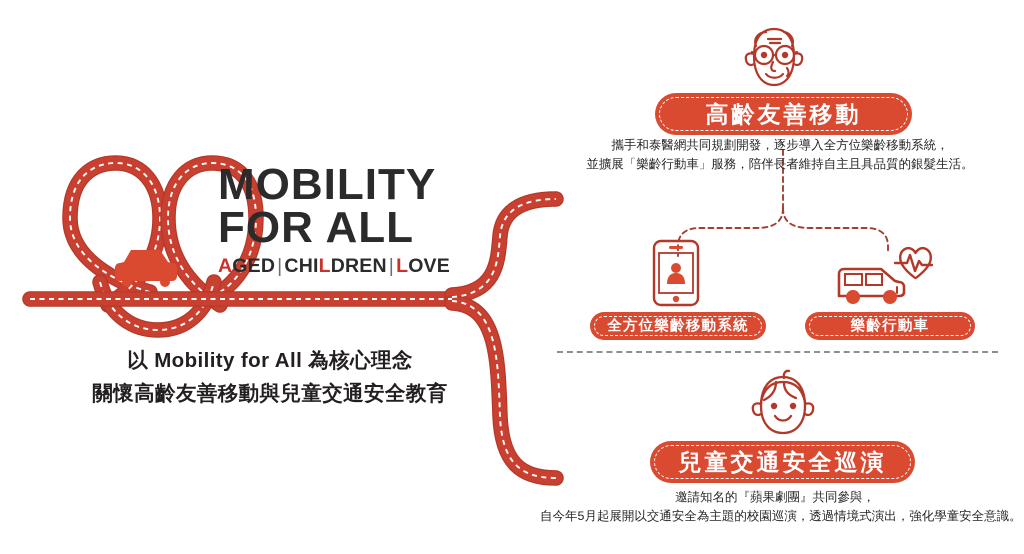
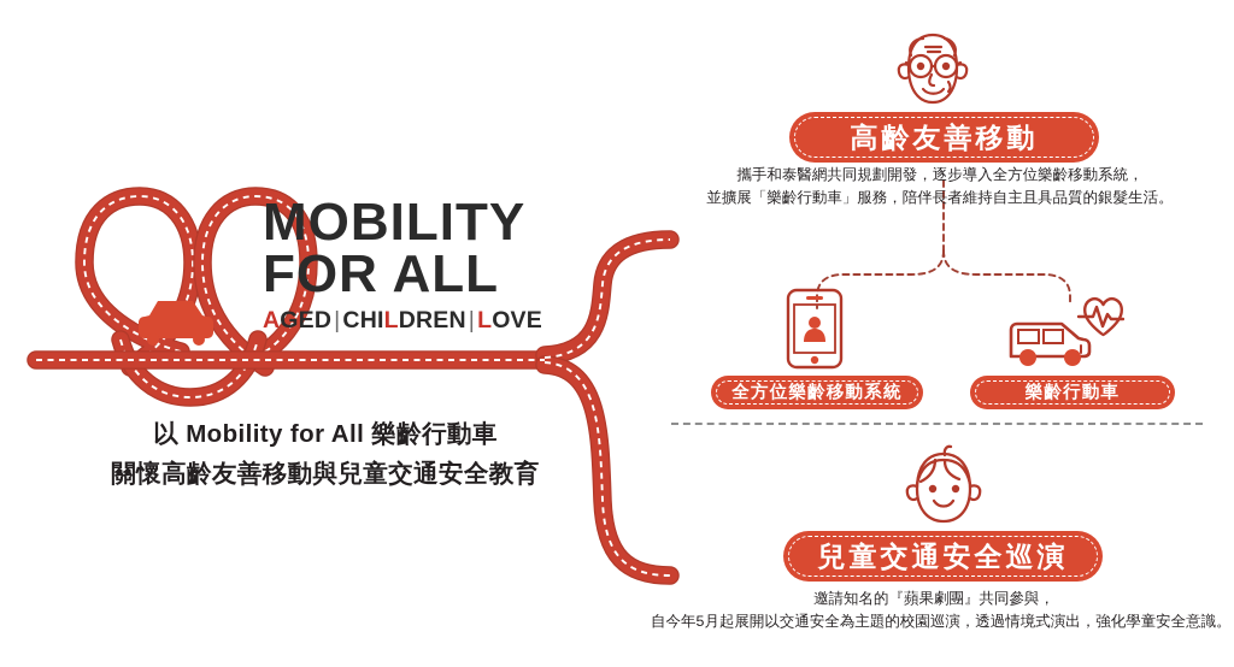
  MOBILITY
  FOR ALL
  AGED|CHILDREN|LOVE
- 以 Mobility for All 為核心理念
+ 以 Mobility for All 樂齡行動車
  關懷高齡友善移動與兒童交通安全教育
  高齡友善移動
  攜手和泰醫網共同規劃開發，逐步導入全方位樂齡移動系統，
  並擴展「樂齡行動車」服務，陪伴長者維持自主且具品質的銀髮生活。
  全方位樂齡移動系統
  樂齡行動車
  兒童交通安全巡演
  邀請知名的『蘋果劇團』共同參與，
  自今年5月起展開以交通安全為主題的校園巡演，透過情境式演出，強化學童安全意識。
